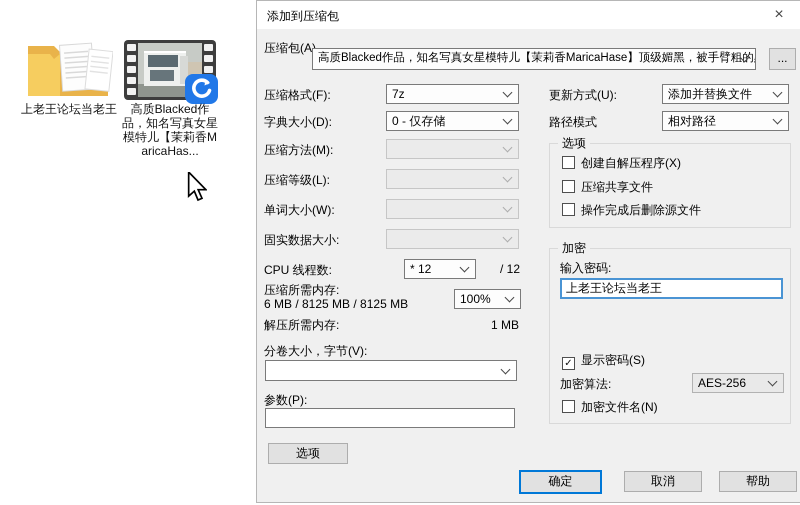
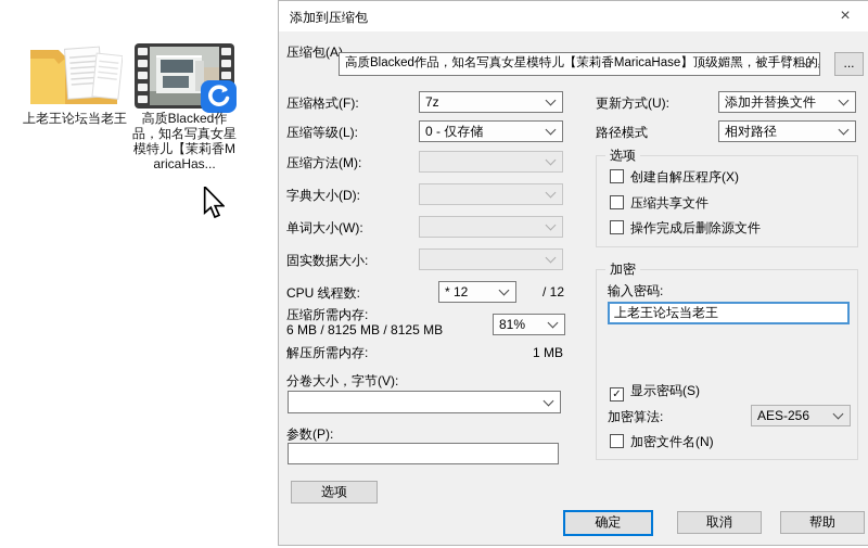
  上老王论坛当老王
  高质Blacked作品，知名写真女星模特儿【茉莉香MaricaHas...
  添加到压缩包
  ×
  压缩包(A
  高质Blacked作品，知名写真女星模特儿【茉莉香MaricaHase】顶级媚黑，被手臂粗的
  ...
  压缩格式(F):
  7z
- 字典大小(D):
+ 压缩等级(L):
  0 - 仅存储
  压缩方法(M):
- 压缩等级(L):
+ 字典大小(D):
  单词大小(W):
  固实数据大小:
  CPU 线程数:
  * 12
  / 12
  压缩所需内存:
  6 MB / 8125 MB / 8125 MB
- 100%
+ 81%
  解压所需内存:
  1 MB
  分卷大小，字节(V):
  参数(P):
  选项
  更新方式(U):
  添加并替换文件
  路径模式
  相对路径
  选项
  创建自解压程序(X)
  压缩共享文件
  操作完成后删除源文件
  加密
  输入密码:
  上老王论坛当老王
  ✓ 显示密码(S)
  加密算法:
  AES-256
  加密文件名(N)
  确定
  取消
  帮助
